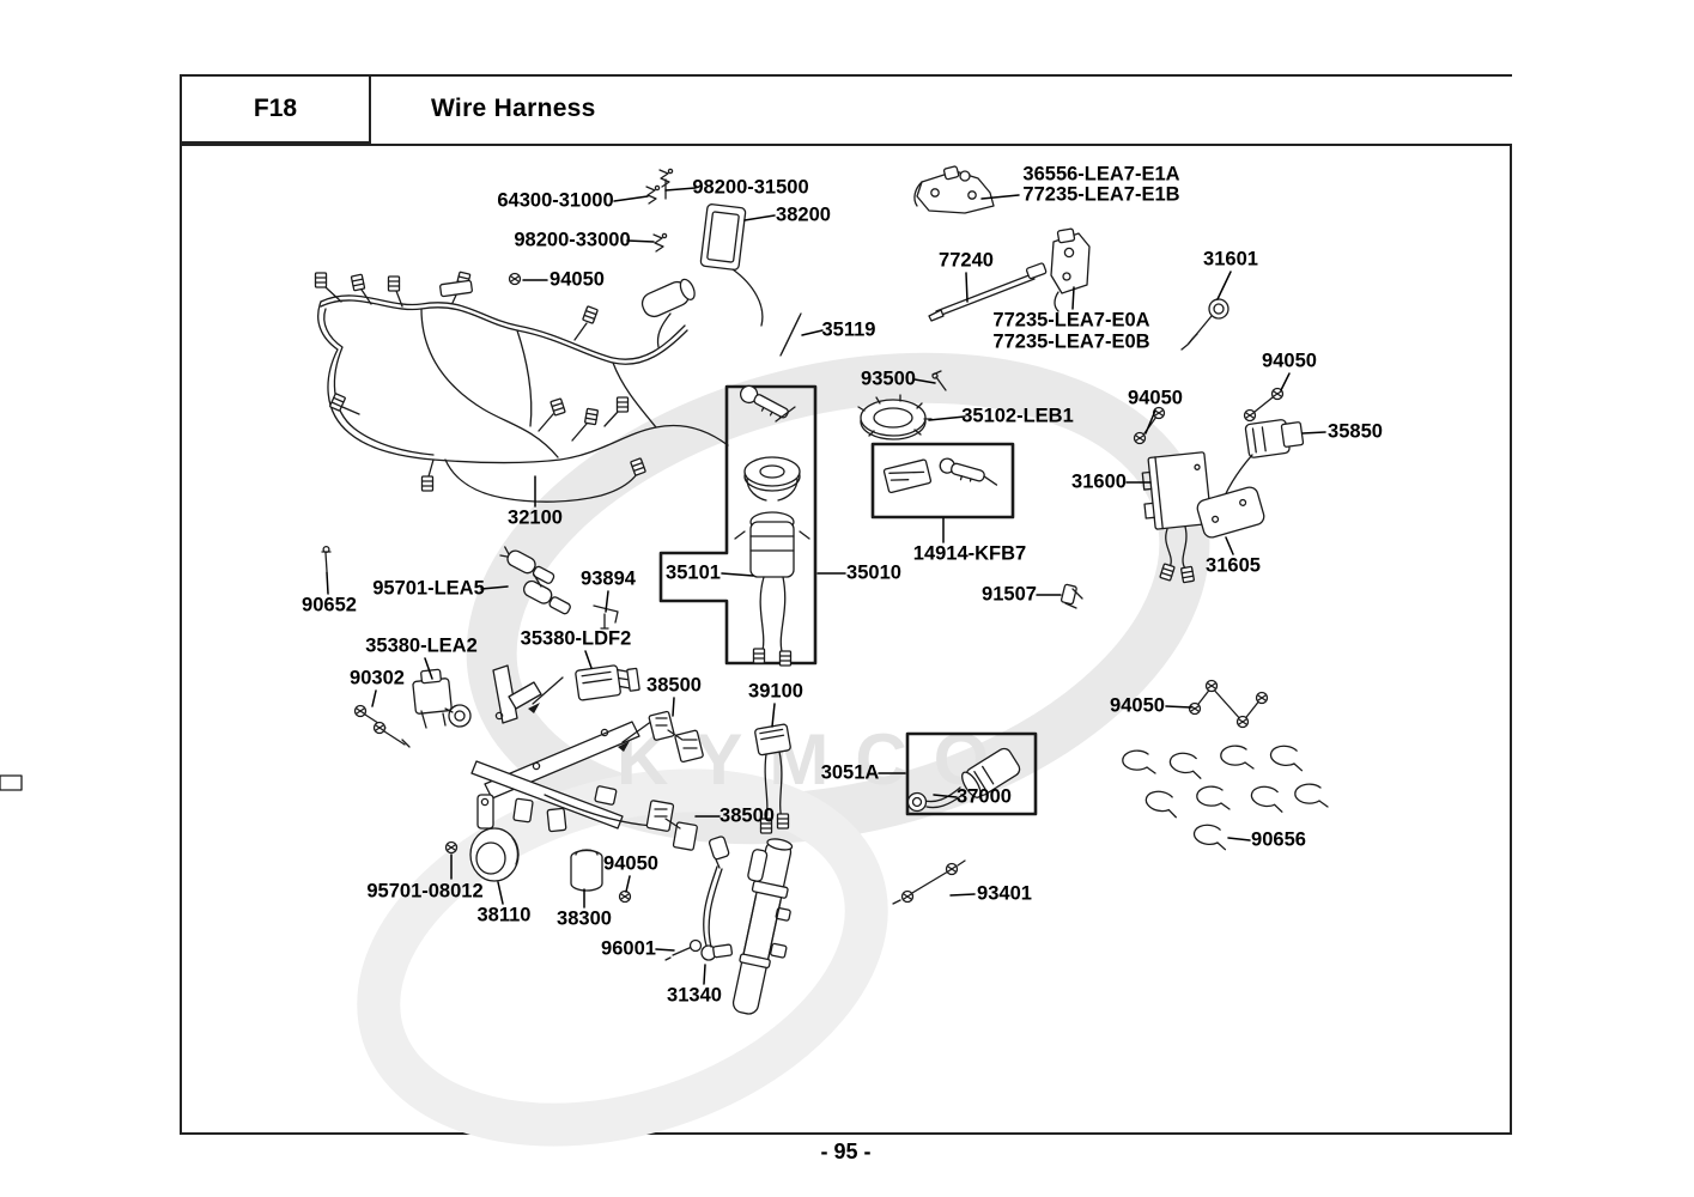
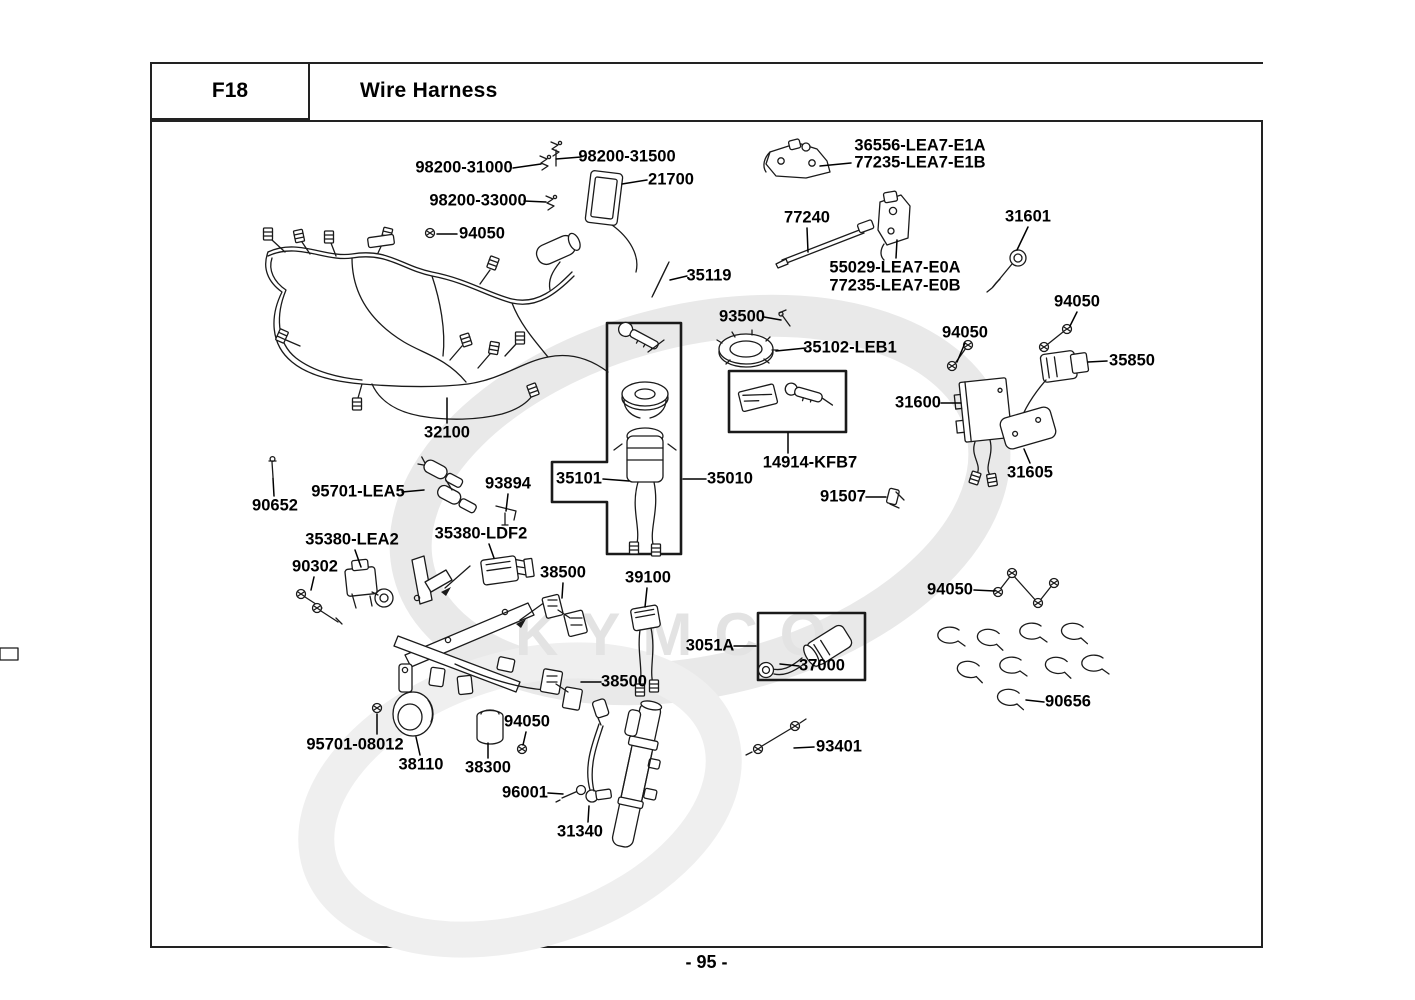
  F18
  Wire Harness
  KYMCO
- 64300-31000
+ 98200-31000
  98200-31500
- 38200
+ 21700
  98200-33000
  94050
  36556-LEA7-E1A
  77235-LEA7-E1B
  77240
  31601
- 77235-LEA7-E0A
+ 55029-LEA7-E0A
  77235-LEA7-E0B
  94050
  93500
  35102-LEB1
  94050
  35850
  31600
  35119
  31605
  32100
  14914-KFB7
  35101
  35010
  91507
  90652
  95701-LEA5
  93894
  35380-LEA2
  35380-LDF2
  90302
  38500
  39100
  3051A
  37000
  94050
  38500
  90656
  95701-08012
  38110
  38300
  94050
  96001
  31340
  93401
  - 95 -
